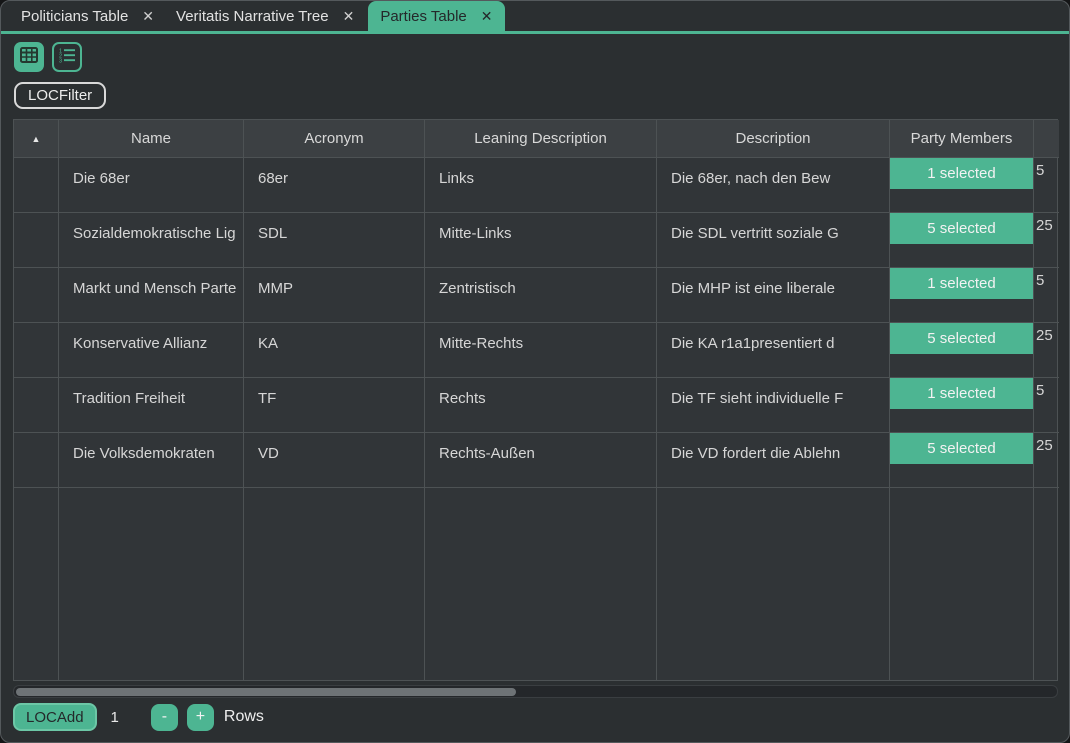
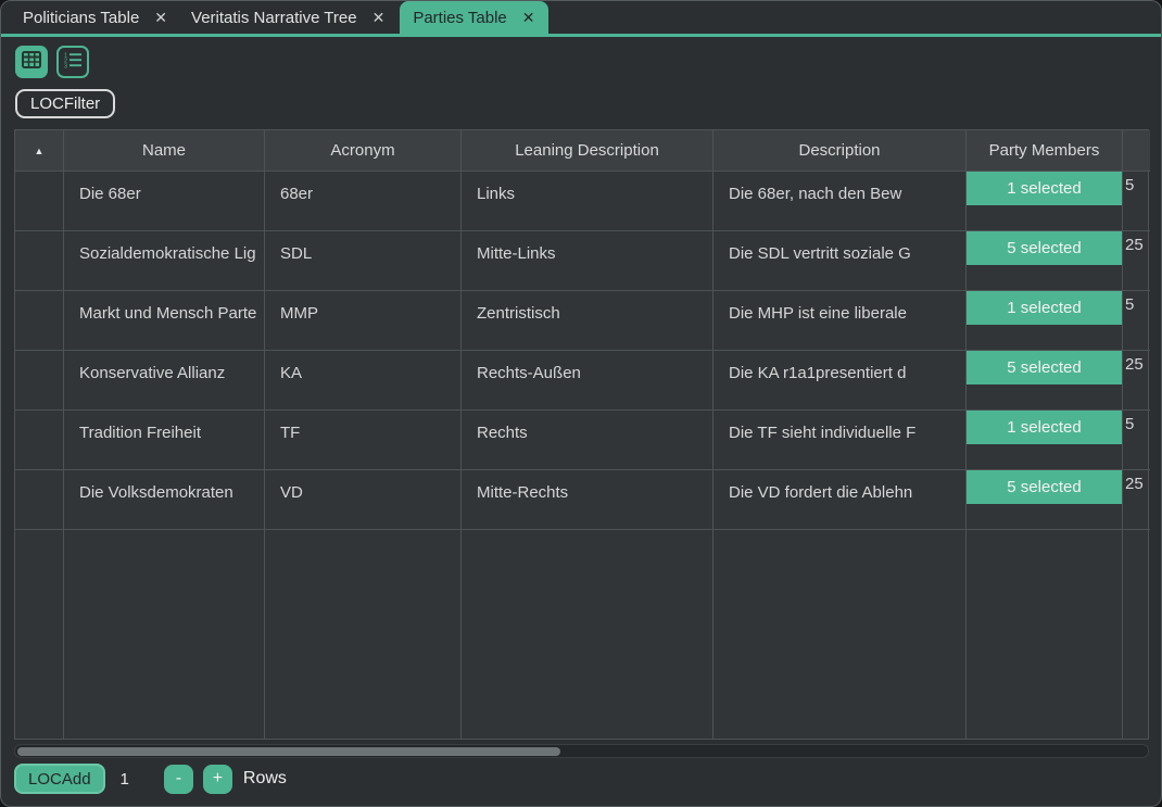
  Politicians Table
  ✕
  Veritatis Narrative Tree
  ✕
  Parties Table
  ✕
  LOCFilter
  ▲
  Name
  Acronym
  Leaning Description
  Description
  Party Members
  Die 68er
  68er
  Links
  Die 68er, nach den Bew
  1 selected
  5
  Sozialdemokratische Lig
  SDL
  Mitte-Links
  Die SDL vertritt soziale G
  5 selected
  25
  Markt und Mensch Parte
  MMP
  Zentristisch
  Die MHP ist eine liberale
  1 selected
  5
  Konservative Allianz
  KA
- Mitte-Rechts
+ Rechts-Außen
  Die KA r1a1presentiert d
  5 selected
  25
  Tradition Freiheit
  TF
  Rechts
  Die TF sieht individuelle F
  1 selected
  5
  Die Volksdemokraten
  VD
- Rechts-Außen
+ Mitte-Rechts
  Die VD fordert die Ablehn
  5 selected
  25
  LOCAdd
  1
  -
  +
  Rows
